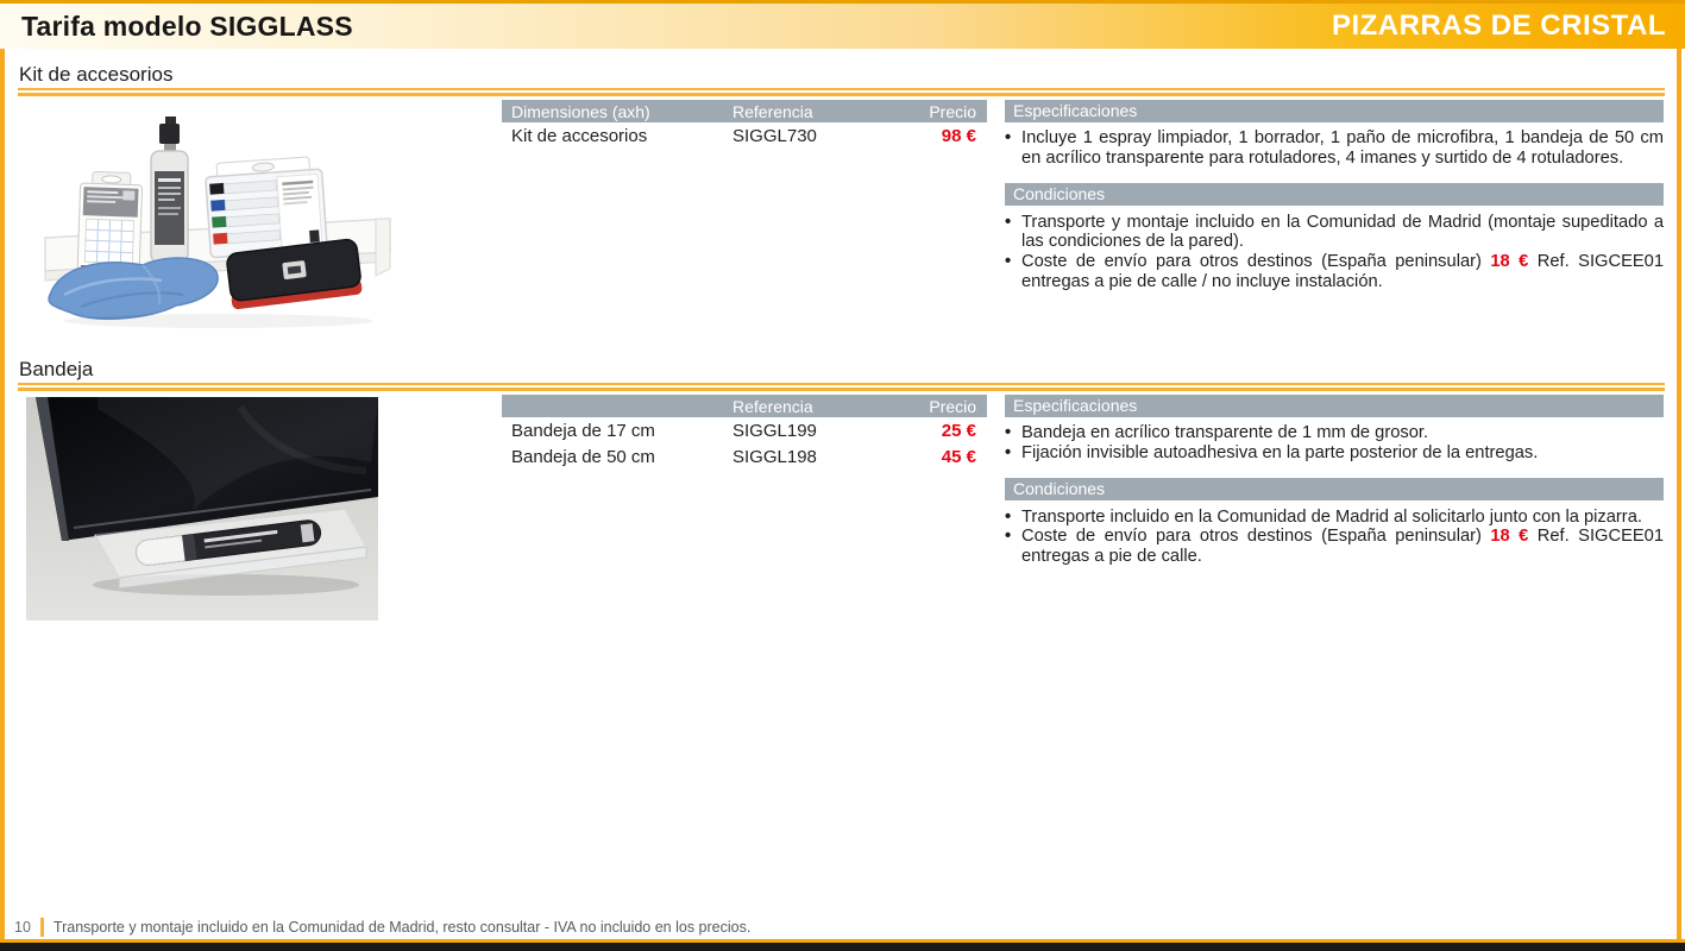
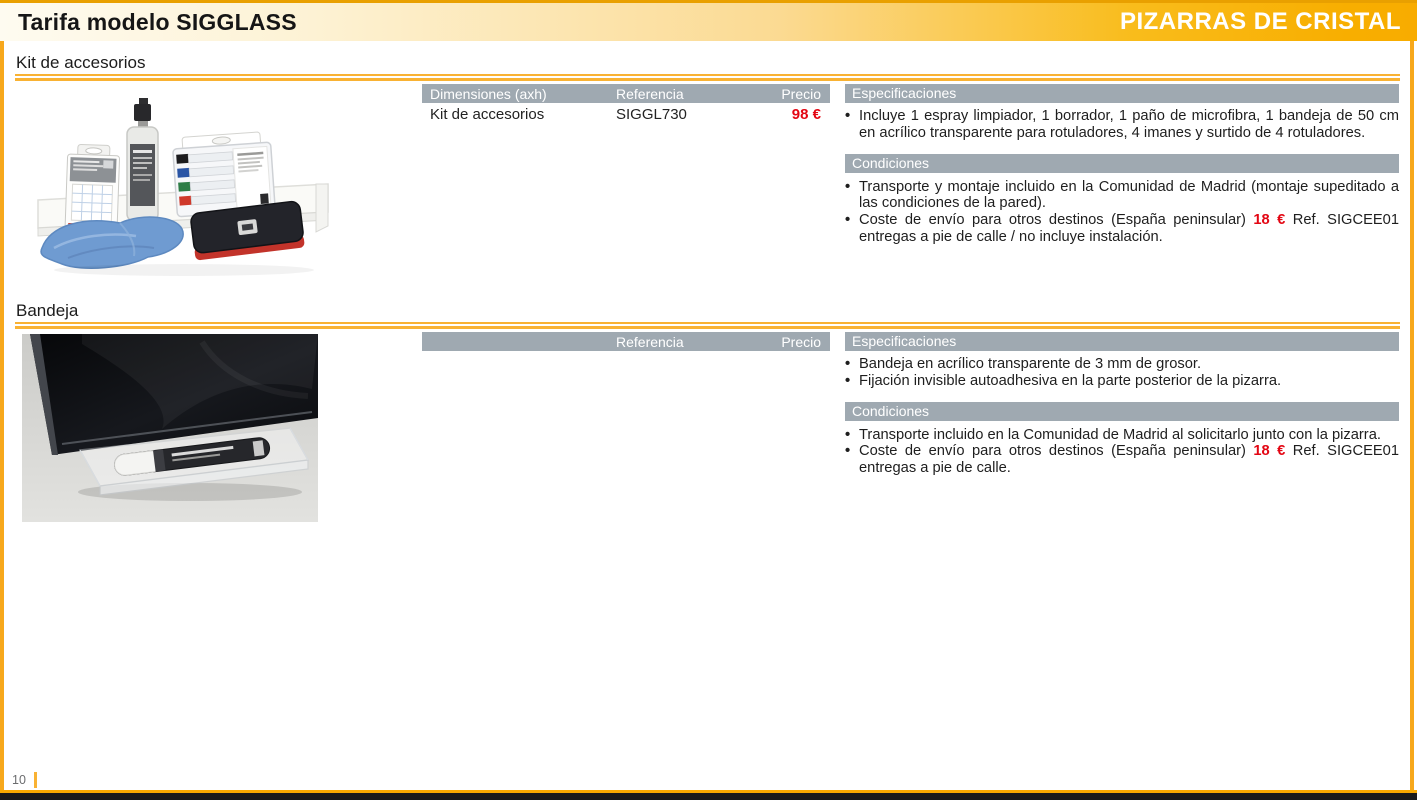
  Tarifa modelo SIGGLASS
  PIZARRAS DE CRISTAL
  Kit de accesorios
  Dimensiones (axh)
  Referencia
  Precio
  Kit de accesorios
  SIGGL730
  98 €
  Especificaciones
  •
  Incluye 1 espray limpiador, 1 borrador, 1 paño de microfibra, 1 bandeja de 50 cm en acrílico transparente para rotuladores, 4 imanes y surtido de 4 rotuladores.
  Condiciones
  •
  Transporte y montaje incluido en la Comunidad de Madrid (montaje supeditado a las condiciones de la pared).
  •
  Coste de envío para otros destinos (España peninsular) 18 € Ref. SIGCEE01 entregas a pie de calle / no incluye instalación.
  Bandeja
  Referencia
  Precio
- Bandeja de 17 cm
- SIGGL199
- 25 €
- Bandeja de 50 cm
- SIGGL198
- 45 €
  Especificaciones
  •
- Bandeja en acrílico transparente de 1 mm de grosor.
+ Bandeja en acrílico transparente de 3 mm de grosor.
  •
- Fijación invisible autoadhesiva en la parte posterior de la entregas.
+ Fijación invisible autoadhesiva en la parte posterior de la pizarra.
  Condiciones
  •
  Transporte incluido en la Comunidad de Madrid al solicitarlo junto con la pizarra.
  •
  Coste de envío para otros destinos (España peninsular) 18 € Ref. SIGCEE01 entregas a pie de calle.
  10
- Transporte y montaje incluido en la Comunidad de Madrid, resto consultar - IVA no incluido en los precios.
